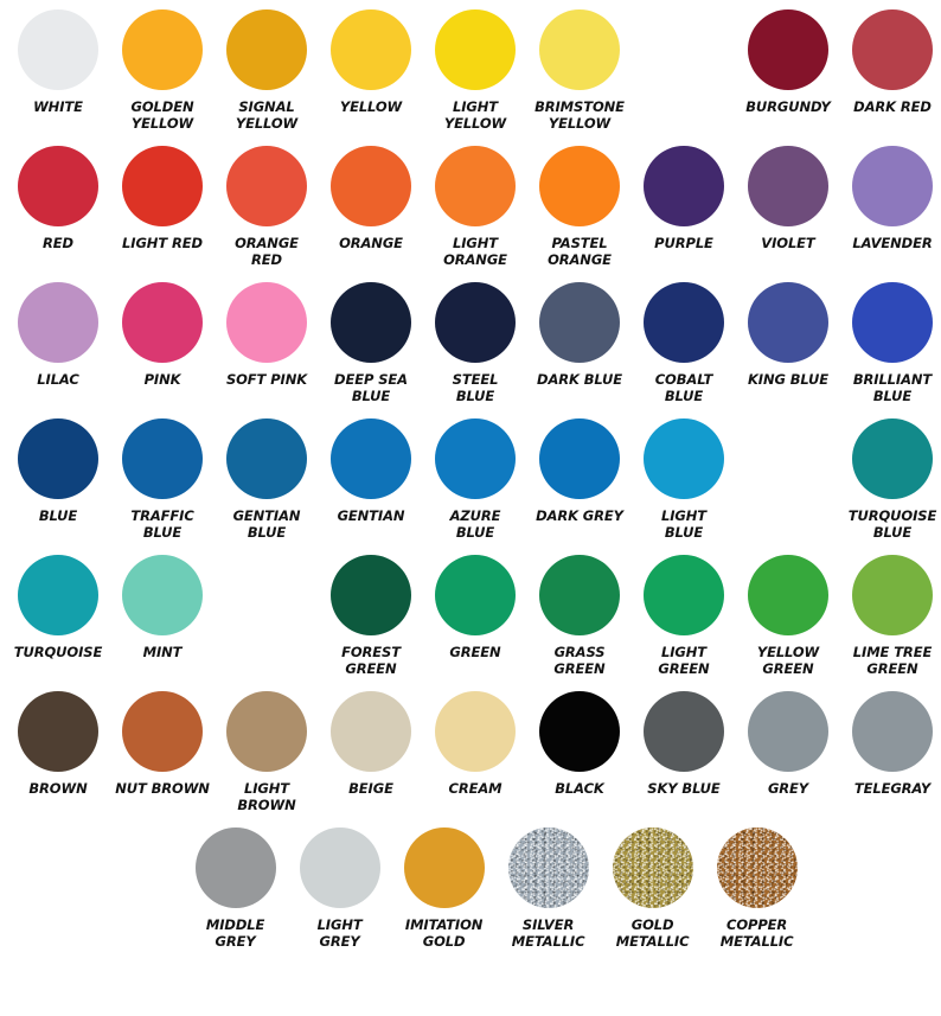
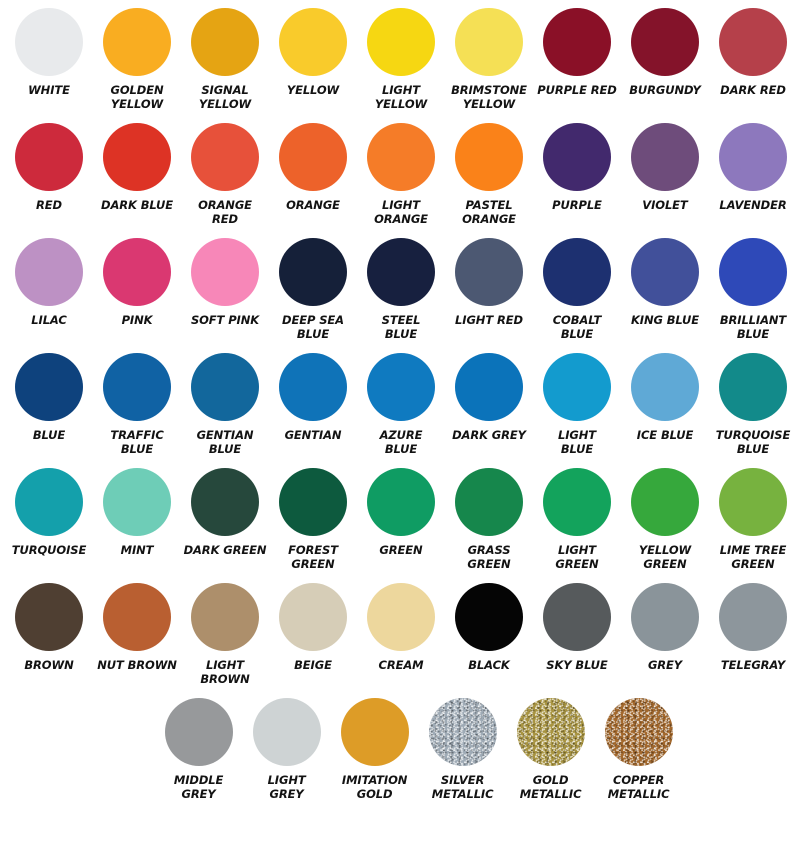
  WHITE
  GOLDEN
  YELLOW
  SIGNAL
  YELLOW
  YELLOW
  LIGHT
  YELLOW
  BRIMSTONE
  YELLOW
+ PURPLE RED
  BURGUNDY
  DARK RED
  RED
- LIGHT RED
+ DARK BLUE
  ORANGE
  RED
  ORANGE
  LIGHT
  ORANGE
  PASTEL
  ORANGE
  PURPLE
  VIOLET
  LAVENDER
  LILAC
  PINK
  SOFT PINK
  DEEP SEA
  BLUE
  STEEL
  BLUE
- DARK BLUE
+ LIGHT RED
  COBALT
  BLUE
  KING BLUE
  BRILLIANT
  BLUE
  BLUE
  TRAFFIC
  BLUE
  GENTIAN
  BLUE
  GENTIAN
  AZURE
  BLUE
  DARK GREY
  LIGHT
  BLUE
+ ICE BLUE
  TURQUOISE
  BLUE
  TURQUOISE
  MINT
+ DARK GREEN
  FOREST
  GREEN
  GREEN
  GRASS
  GREEN
  LIGHT
  GREEN
  YELLOW
  GREEN
  LIME TREE
  GREEN
  BROWN
  NUT BROWN
  LIGHT
  BROWN
  BEIGE
  CREAM
  BLACK
  SKY BLUE
  GREY
  TELEGRAY
  MIDDLE
  GREY
  LIGHT
  GREY
  IMITATION
  GOLD
  SILVER
  METALLIC
  GOLD
  METALLIC
  COPPER
  METALLIC
